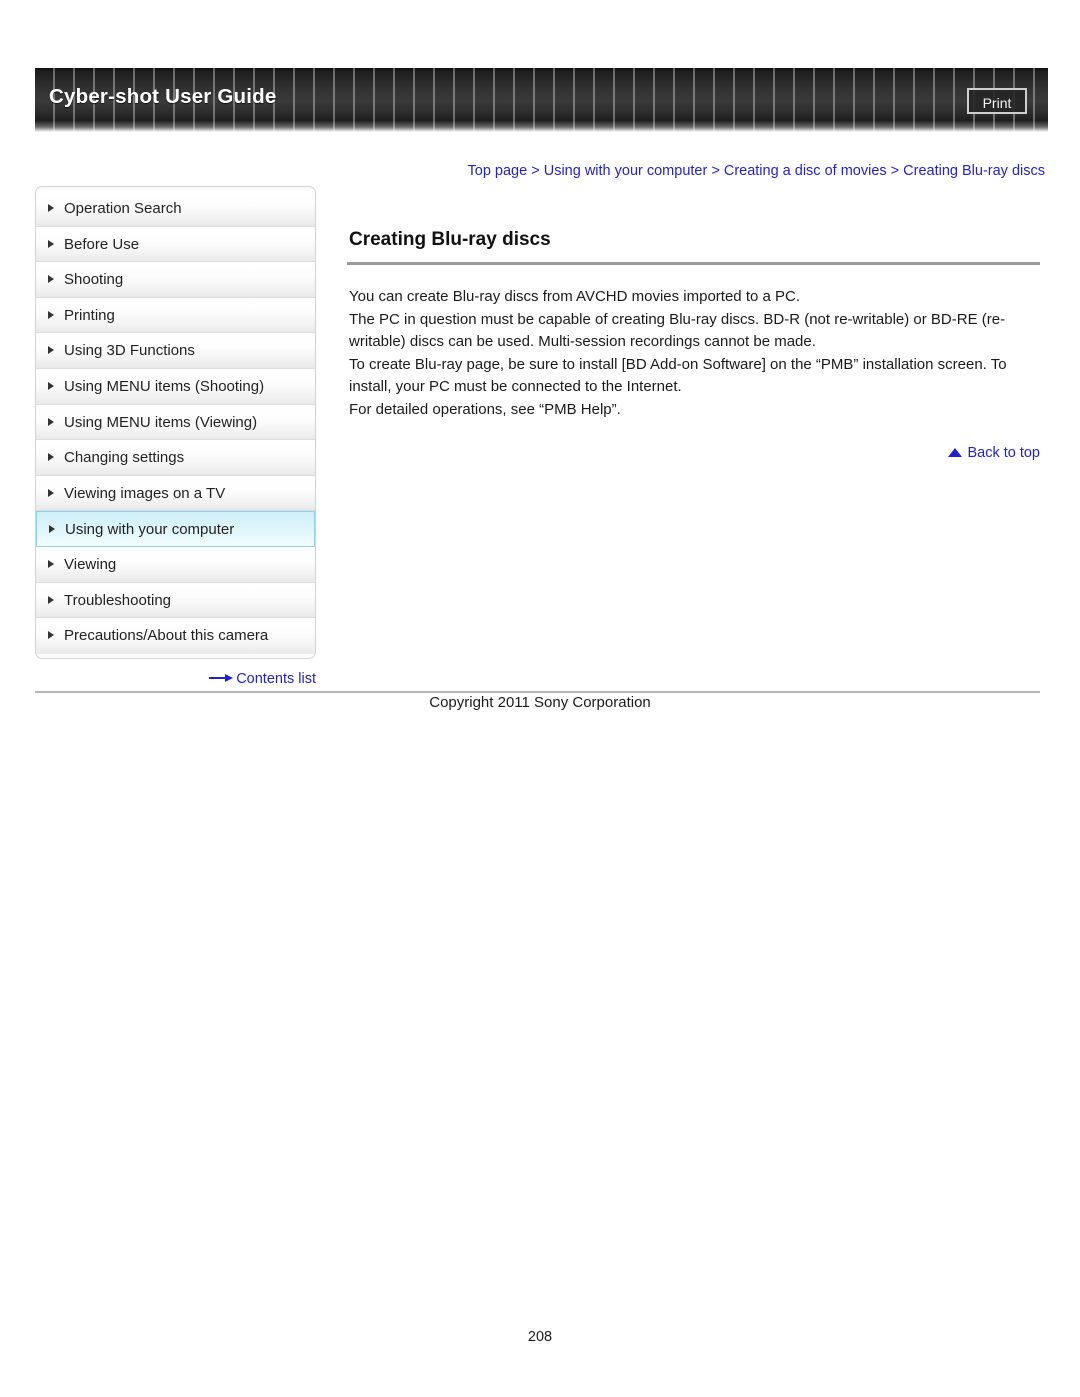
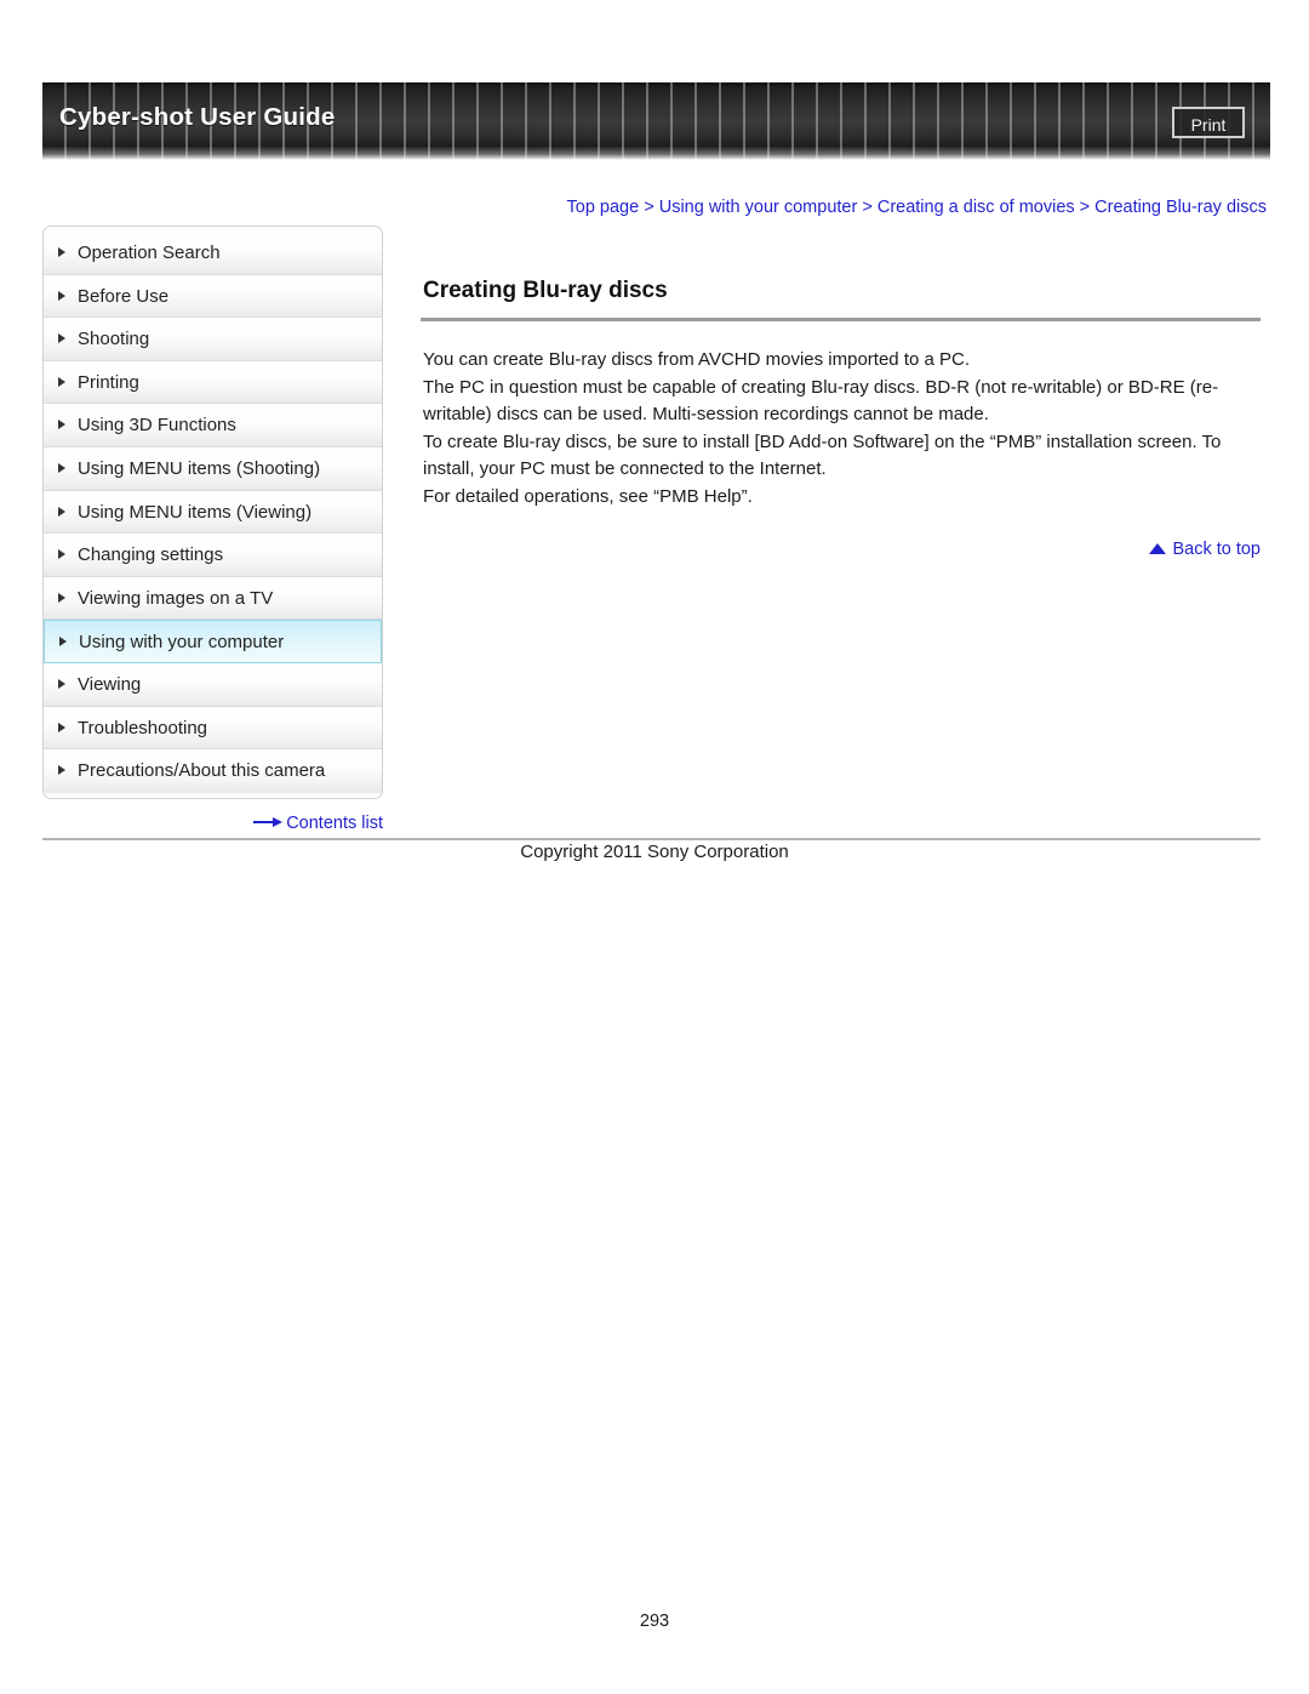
  Cyber-shot User Guide
  Print
  Top page > Using with your computer > Creating a disc of movies > Creating Blu-ray discs
  Operation Search
  Before Use
  Shooting
  Printing
  Using 3D Functions
  Using MENU items (Shooting)
  Using MENU items (Viewing)
  Changing settings
  Viewing images on a TV
  Using with your computer
  Viewing
  Troubleshooting
  Precautions/About this camera
  Contents list
  Creating Blu-ray discs
  You can create Blu-ray discs from AVCHD movies imported to a PC.
  The PC in question must be capable of creating Blu-ray discs. BD-R (not re-writable) or BD-RE (re-writable) discs can be used. Multi-session recordings cannot be made.
- To create Blu-ray page, be sure to install [BD Add-on Software] on the “PMB” installation screen. To install, your PC must be connected to the Internet.
+ To create Blu-ray discs, be sure to install [BD Add-on Software] on the “PMB” installation screen. To install, your PC must be connected to the Internet.
  For detailed operations, see “PMB Help”.
  Back to top
  Copyright 2011 Sony Corporation
- 208
+ 293
